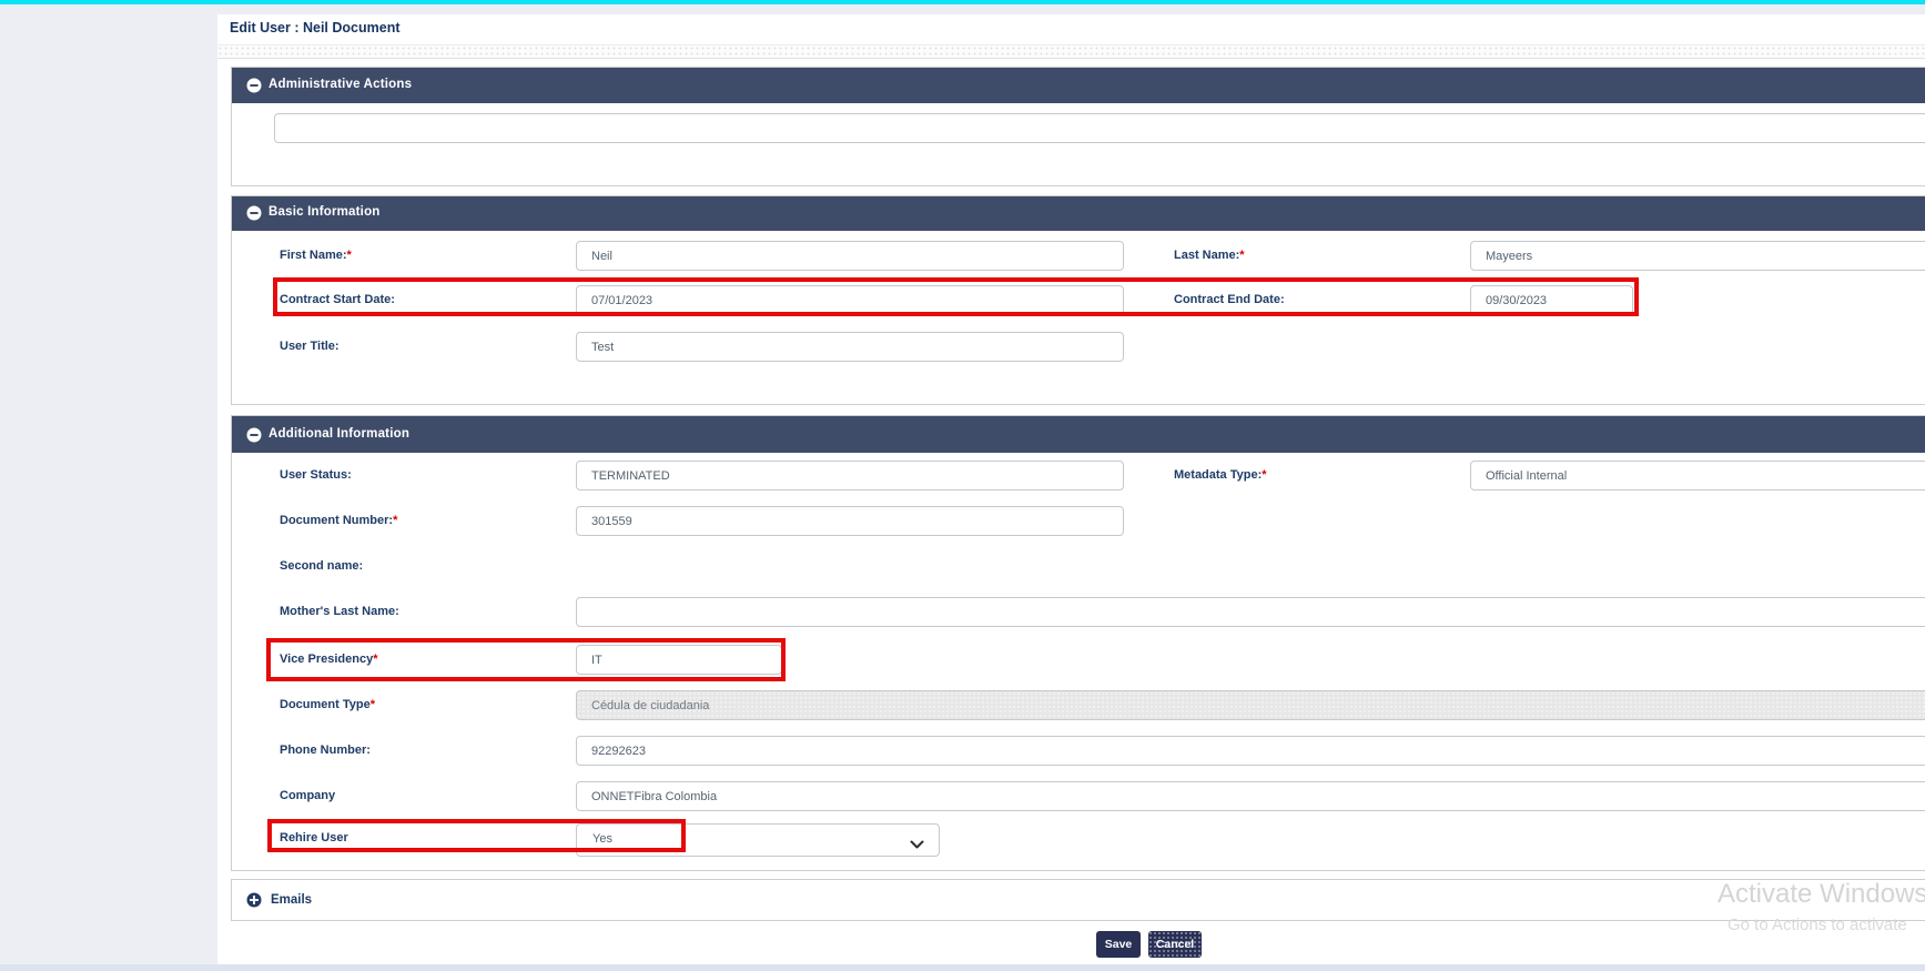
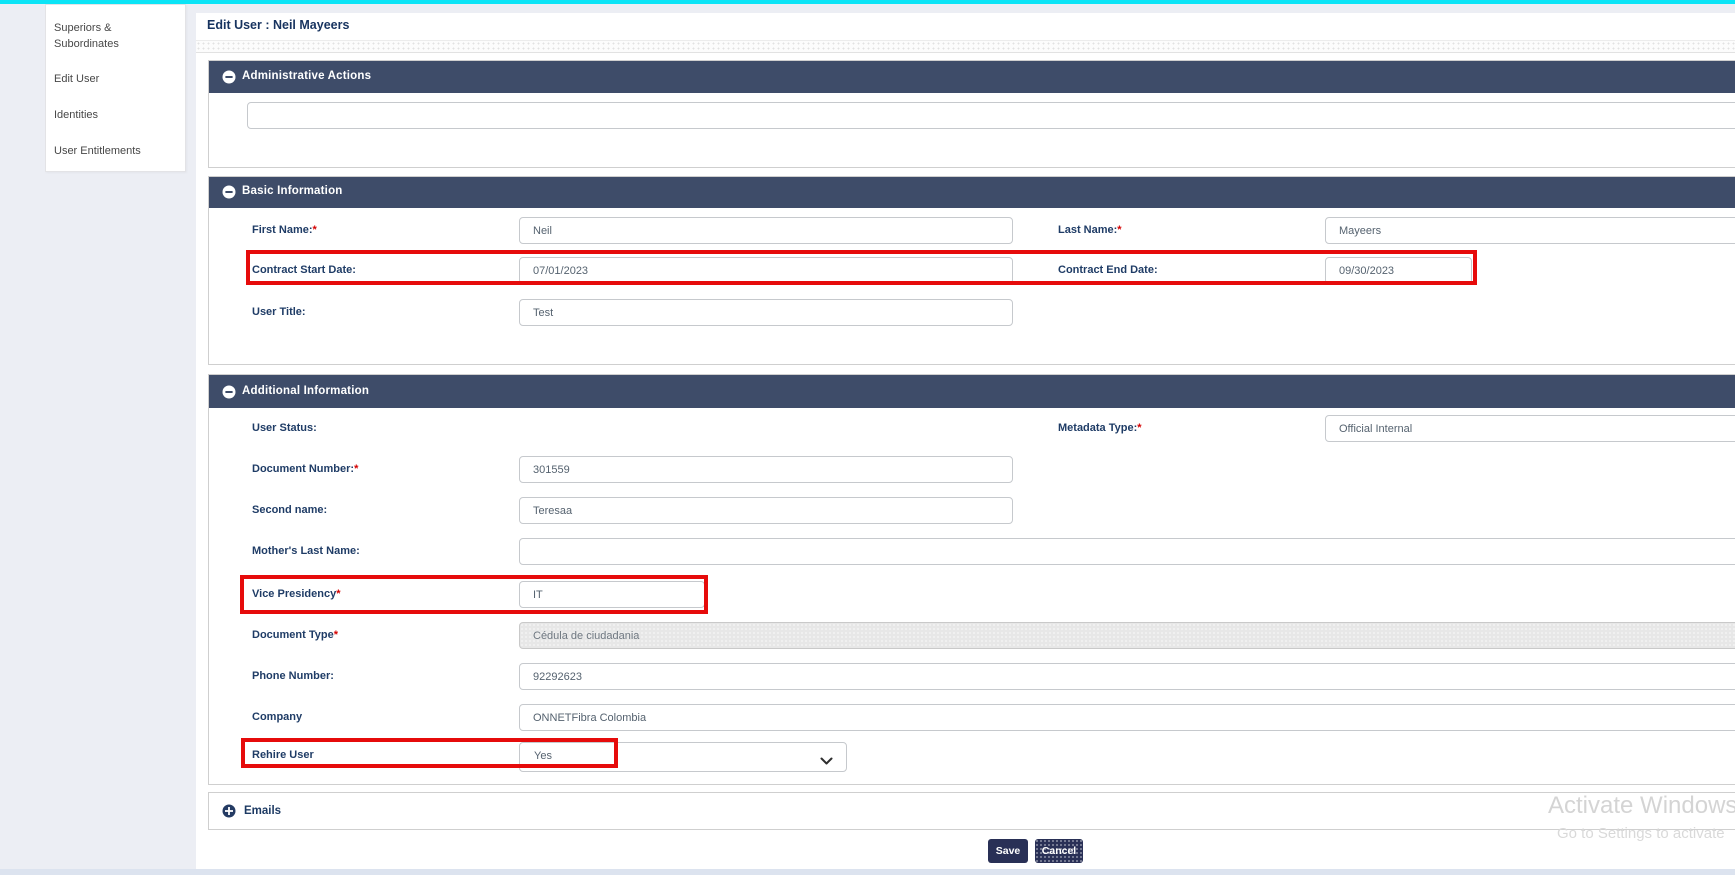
+ Superiors & Subordinates
+ Edit User
+ Identities
+ User Entitlements
- Edit User : Neil Document
+ Edit User : Neil Mayeers
  Administrative Actions
  Basic Information
  First Name:*
  Neil
  Last Name:*
  Mayeers
  Contract Start Date:
  07/01/2023
  Contract End Date:
  09/30/2023
  User Title:
  Test
  Additional Information
  User Status:
- TERMINATED
  Metadata Type:*
  Official Internal
  Document Number:*
  301559
  Second name:
+ Teresaa
  Mother's Last Name:
  Vice Presidency*
  IT
  Document Type*
  Cédula de ciudadania
  Phone Number:
  92292623
  Company
  ONNETFibra Colombia
  Rehire User
  Yes
  Emails
  Save
  Cancel
  Activate Windows
- Go to Actions to activate
+ Go to Settings to activate
